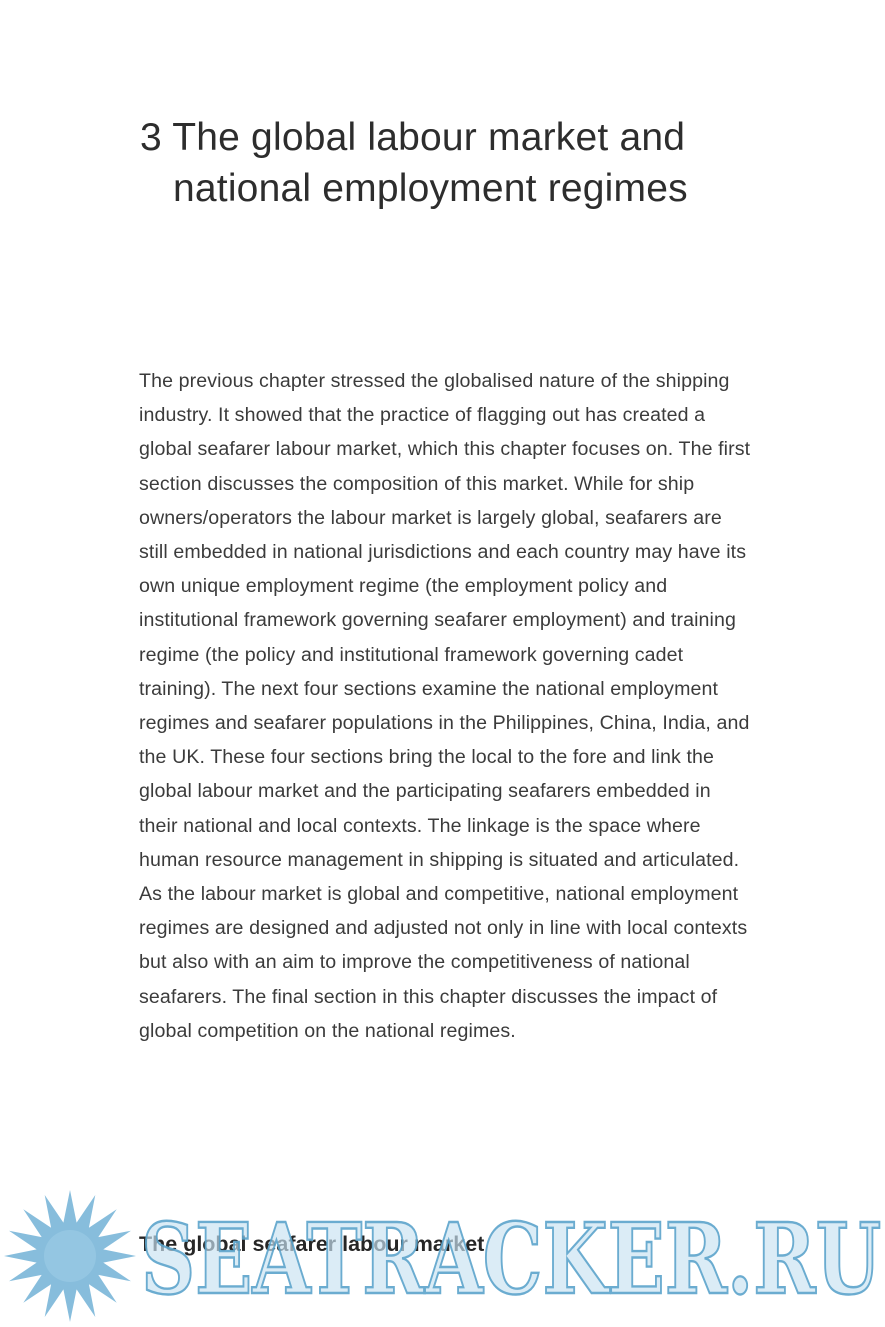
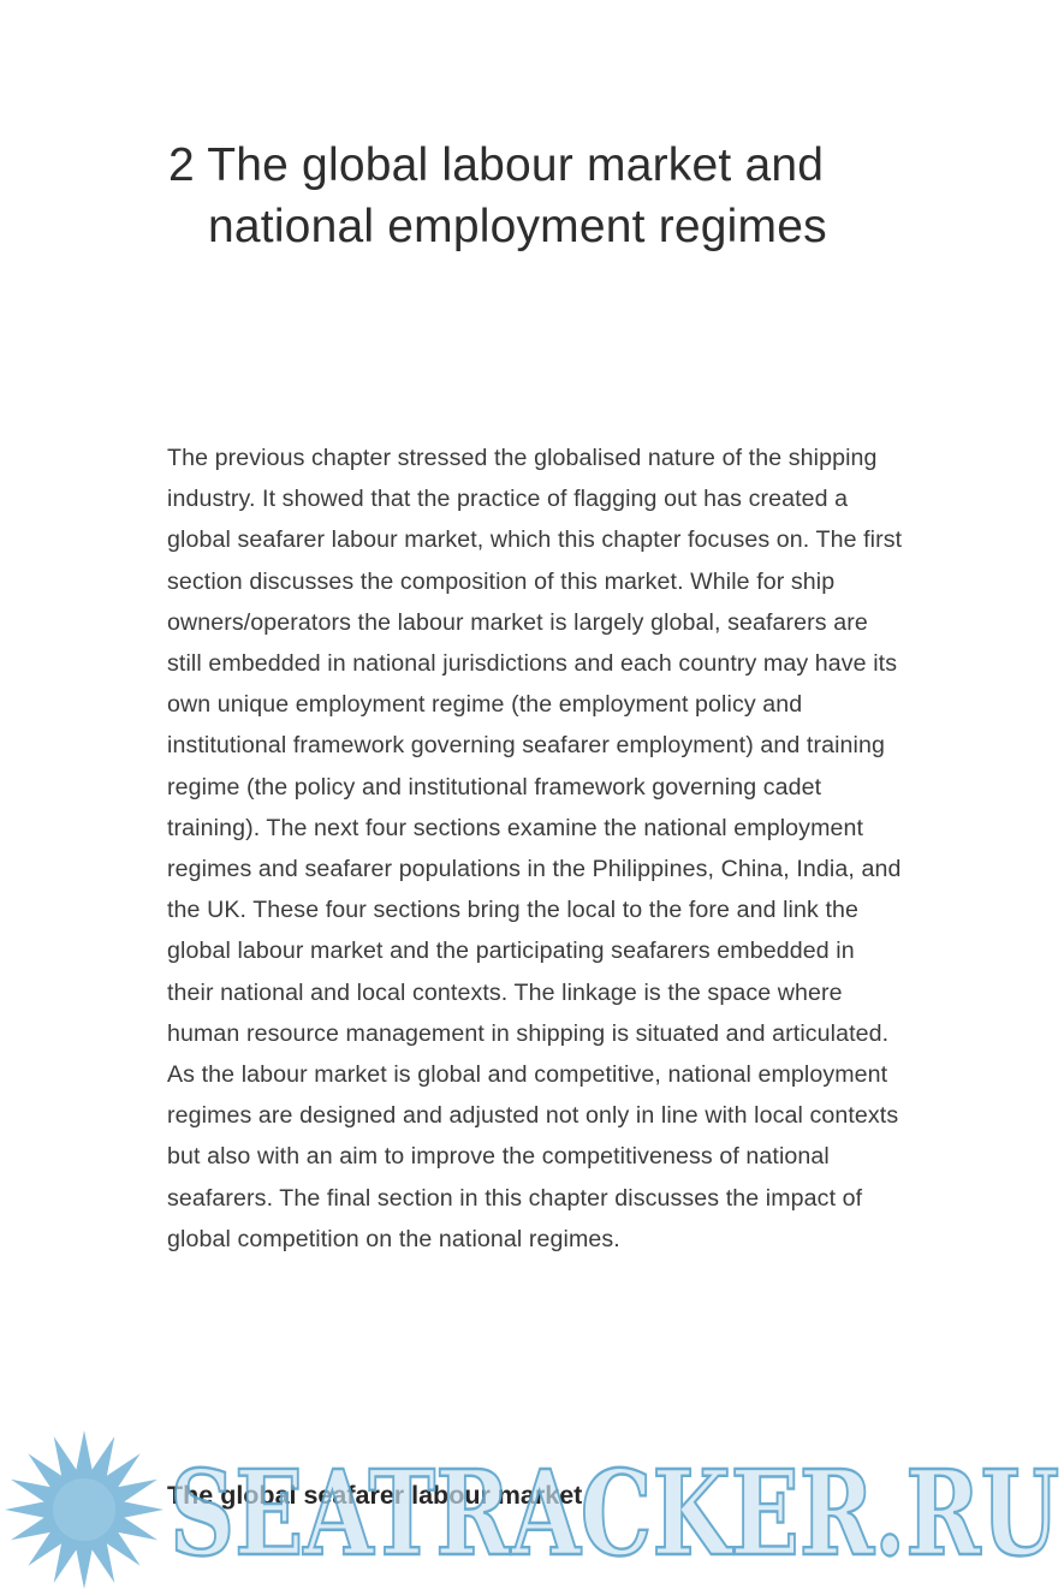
- 3 The global labour market and
+ 2 The global labour market and
  national employment regimes
  The previous chapter stressed the globalised nature of the shipping industry. It showed that the practice of flagging out has created a global seafarer labour market, which this chapter focuses on. The first section discusses the composition of this market. While for ship owners/operators the labour market is largely global, seafarers are still embedded in national jurisdictions and each country may have its own unique employment regime (the employment policy and institutional framework governing seafarer employment) and training regime (the policy and institutional framework governing cadet training). The next four sections examine the national employment regimes and seafarer populations in the Philippines, China, India, and the UK. These four sections bring the local to the fore and link the global labour market and the participating seafarers embedded in their national and local contexts. The linkage is the space where human resource management in shipping is situated and articulated. As the labour market is global and competitive, national employment regimes are designed and adjusted not only in line with local contexts but also with an aim to improve the competitiveness of national seafarers. The final section in this chapter discusses the impact of global competition on the national regimes.
  The global seafarer labour market
  SEATRACKER.RU
